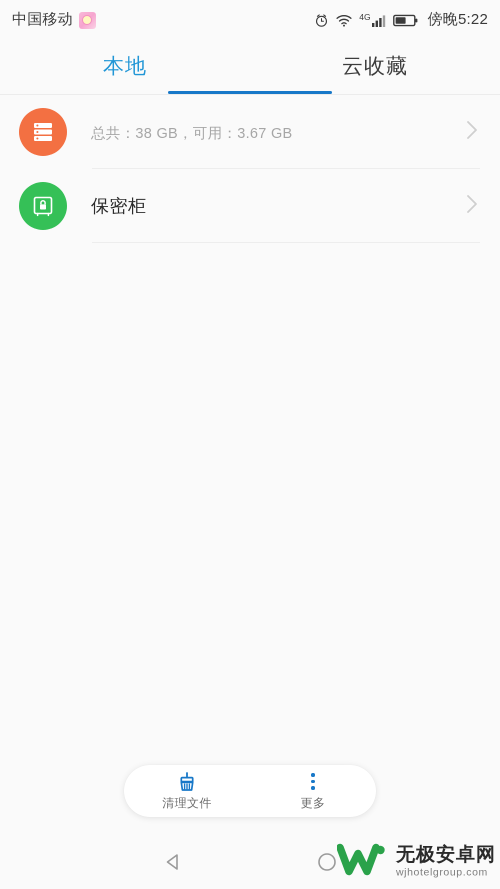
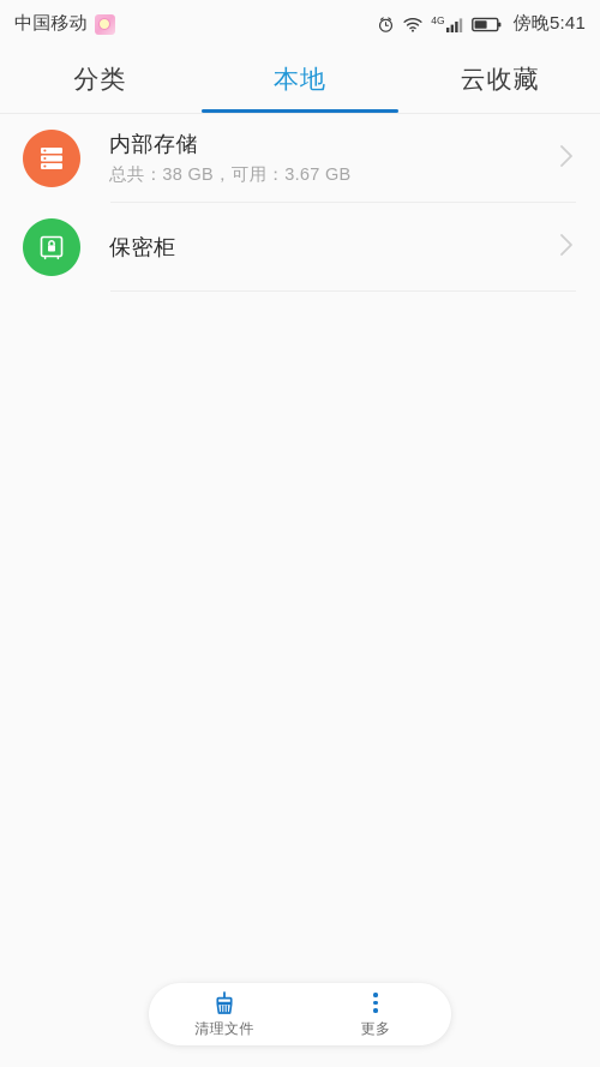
  中国移动
  4G
- 傍晚5:22
+ 傍晚5:41
+ 分类
  本地
  云收藏
+ 内部存储
  总共：38 GB，可用：3.67 GB
  保密柜
  清理文件
  更多
- 无极安卓网
- wjhotelgroup.com
